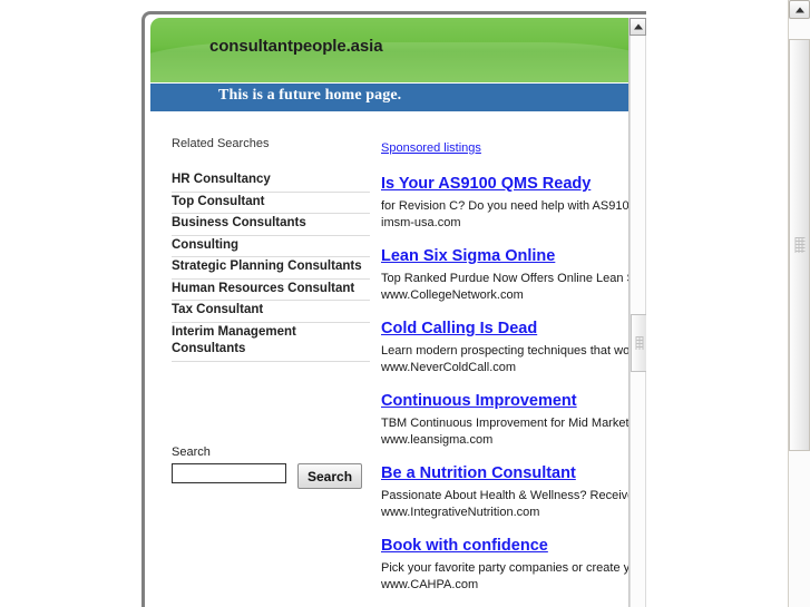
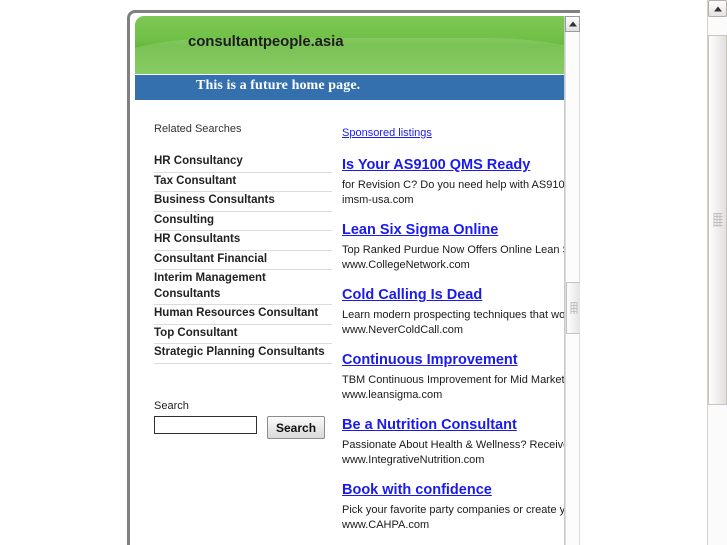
  consultantpeople.asia
  This is a future home page.
  Related Searches
  HR Consultancy
- Top Consultant
+ Tax Consultant
  Business Consultants
  Consulting
+ HR Consultants
+ Consultant Financial
- Strategic Planning Consultants
+ Interim Management Consultants
  Human Resources Consultant
- Tax Consultant
+ Top Consultant
- Interim Management Consultants
+ Strategic Planning Consultants
  Sponsored listings
  Is Your AS9100 QMS Ready
  for Revision C? Do you need help with AS910
  imsm-usa.com
  Lean Six Sigma Online
  Top Ranked Purdue Now Offers Online Lean
  www.CollegeNetwork.com
  Cold Calling Is Dead
  Learn modern prospecting techniques that wo
  www.NeverColdCall.com
  Continuous Improvement
  TBM Continuous Improvement for Mid Market
  www.leansigma.com
  Be a Nutrition Consultant
  Passionate About Health & Wellness? Receiv
  www.IntegrativeNutrition.com
  Book with confidence
  Pick your favorite party companies or create y
  www.CAHPA.com
  Search
  Search
